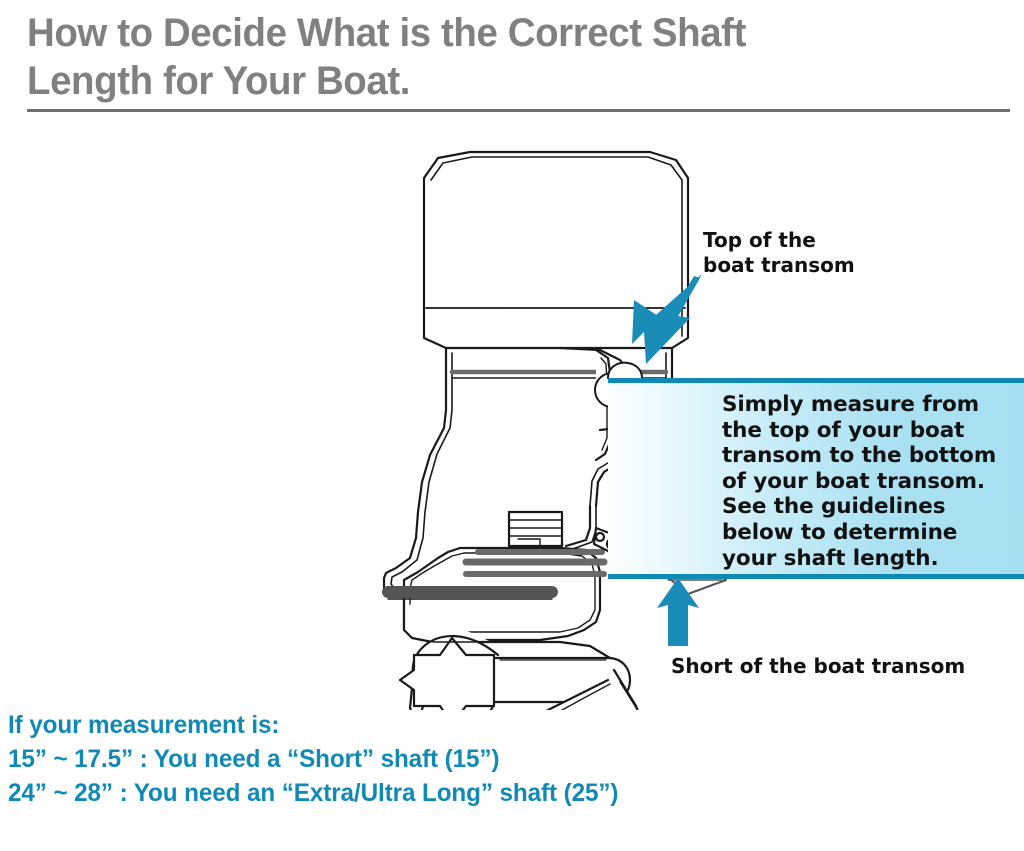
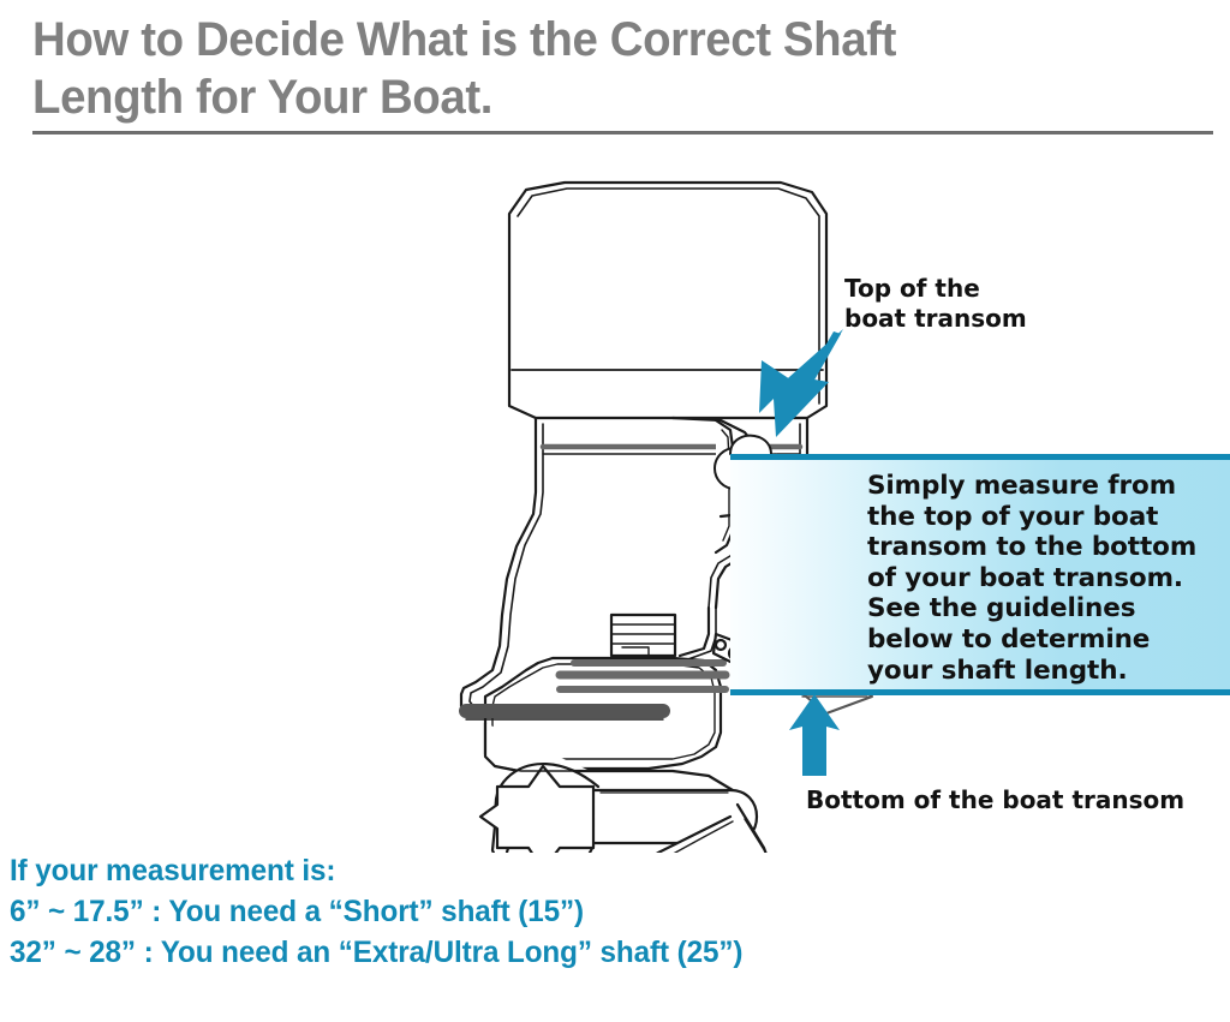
  How to Decide What is the Correct Shaft
  Length for Your Boat.
  Simply measure from
  the top of your boat
  transom to the bottom
  of your boat transom.
  See the guidelines
  below to determine
  your shaft length.
  Top of the
  boat transom
- Short of the boat transom
+ Bottom of the boat transom
  If your measurement is:
- 15” ~ 17.5” : You need a “Short” shaft (15”)
+ 6” ~ 17.5” : You need a “Short” shaft (15”)
- 24” ~ 28” : You need an “Extra/Ultra Long” shaft (25”)
+ 32” ~ 28” : You need an “Extra/Ultra Long” shaft (25”)
